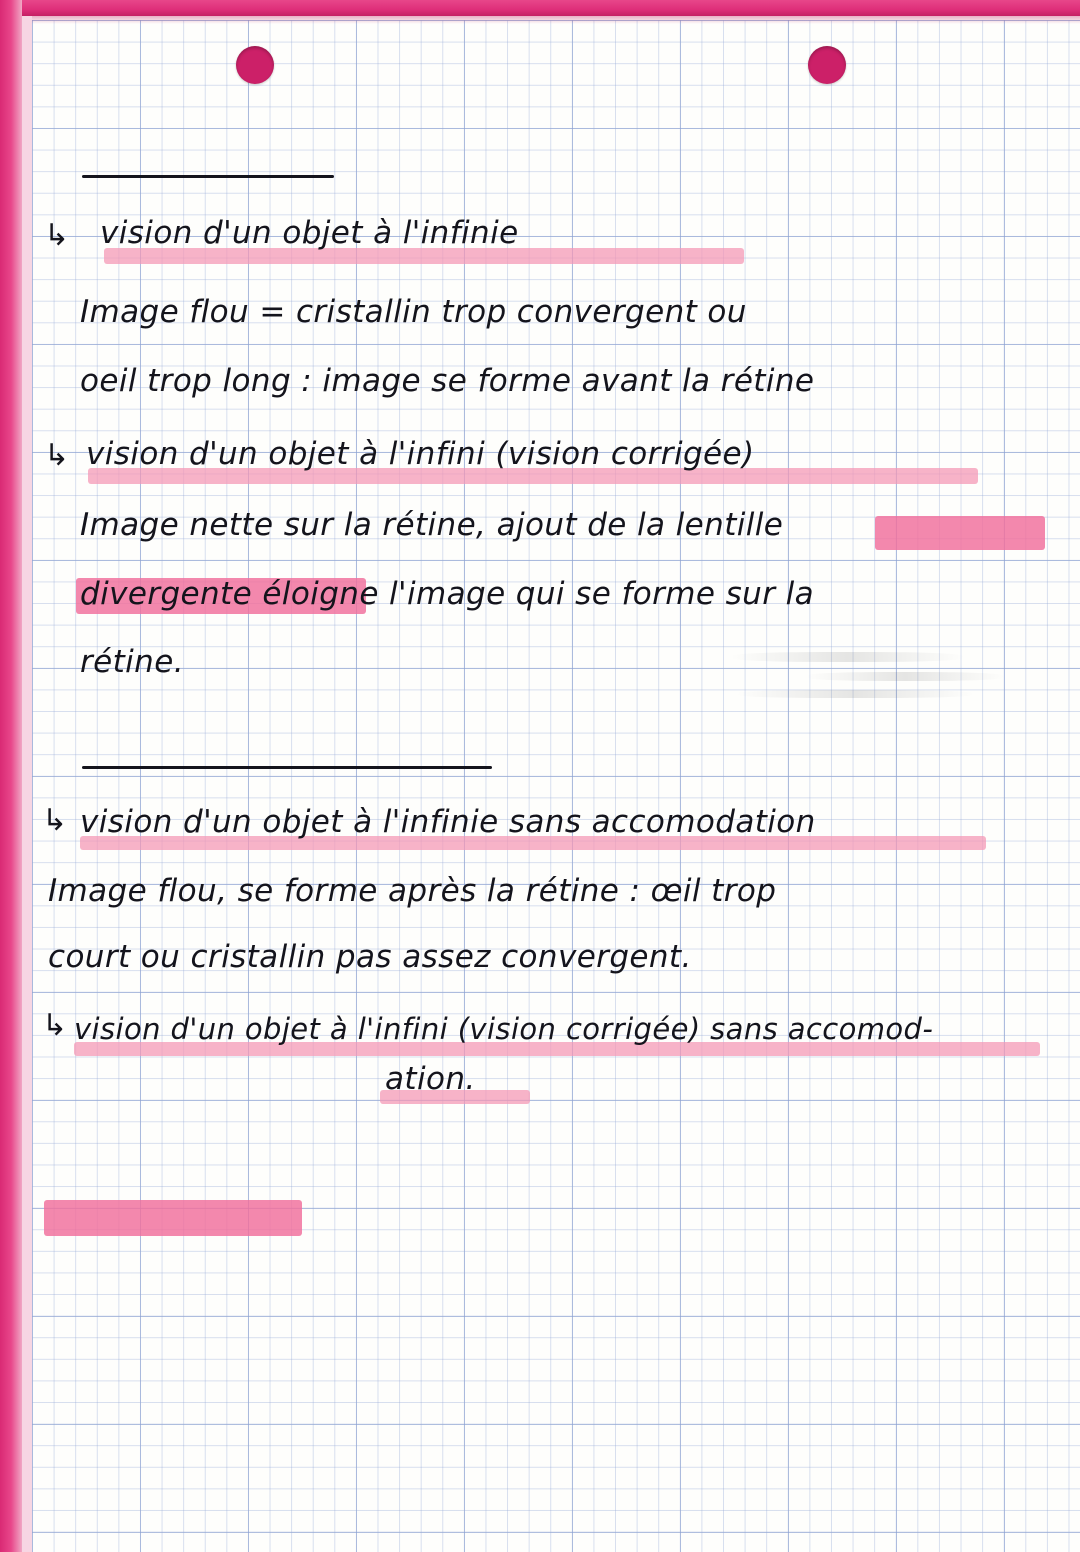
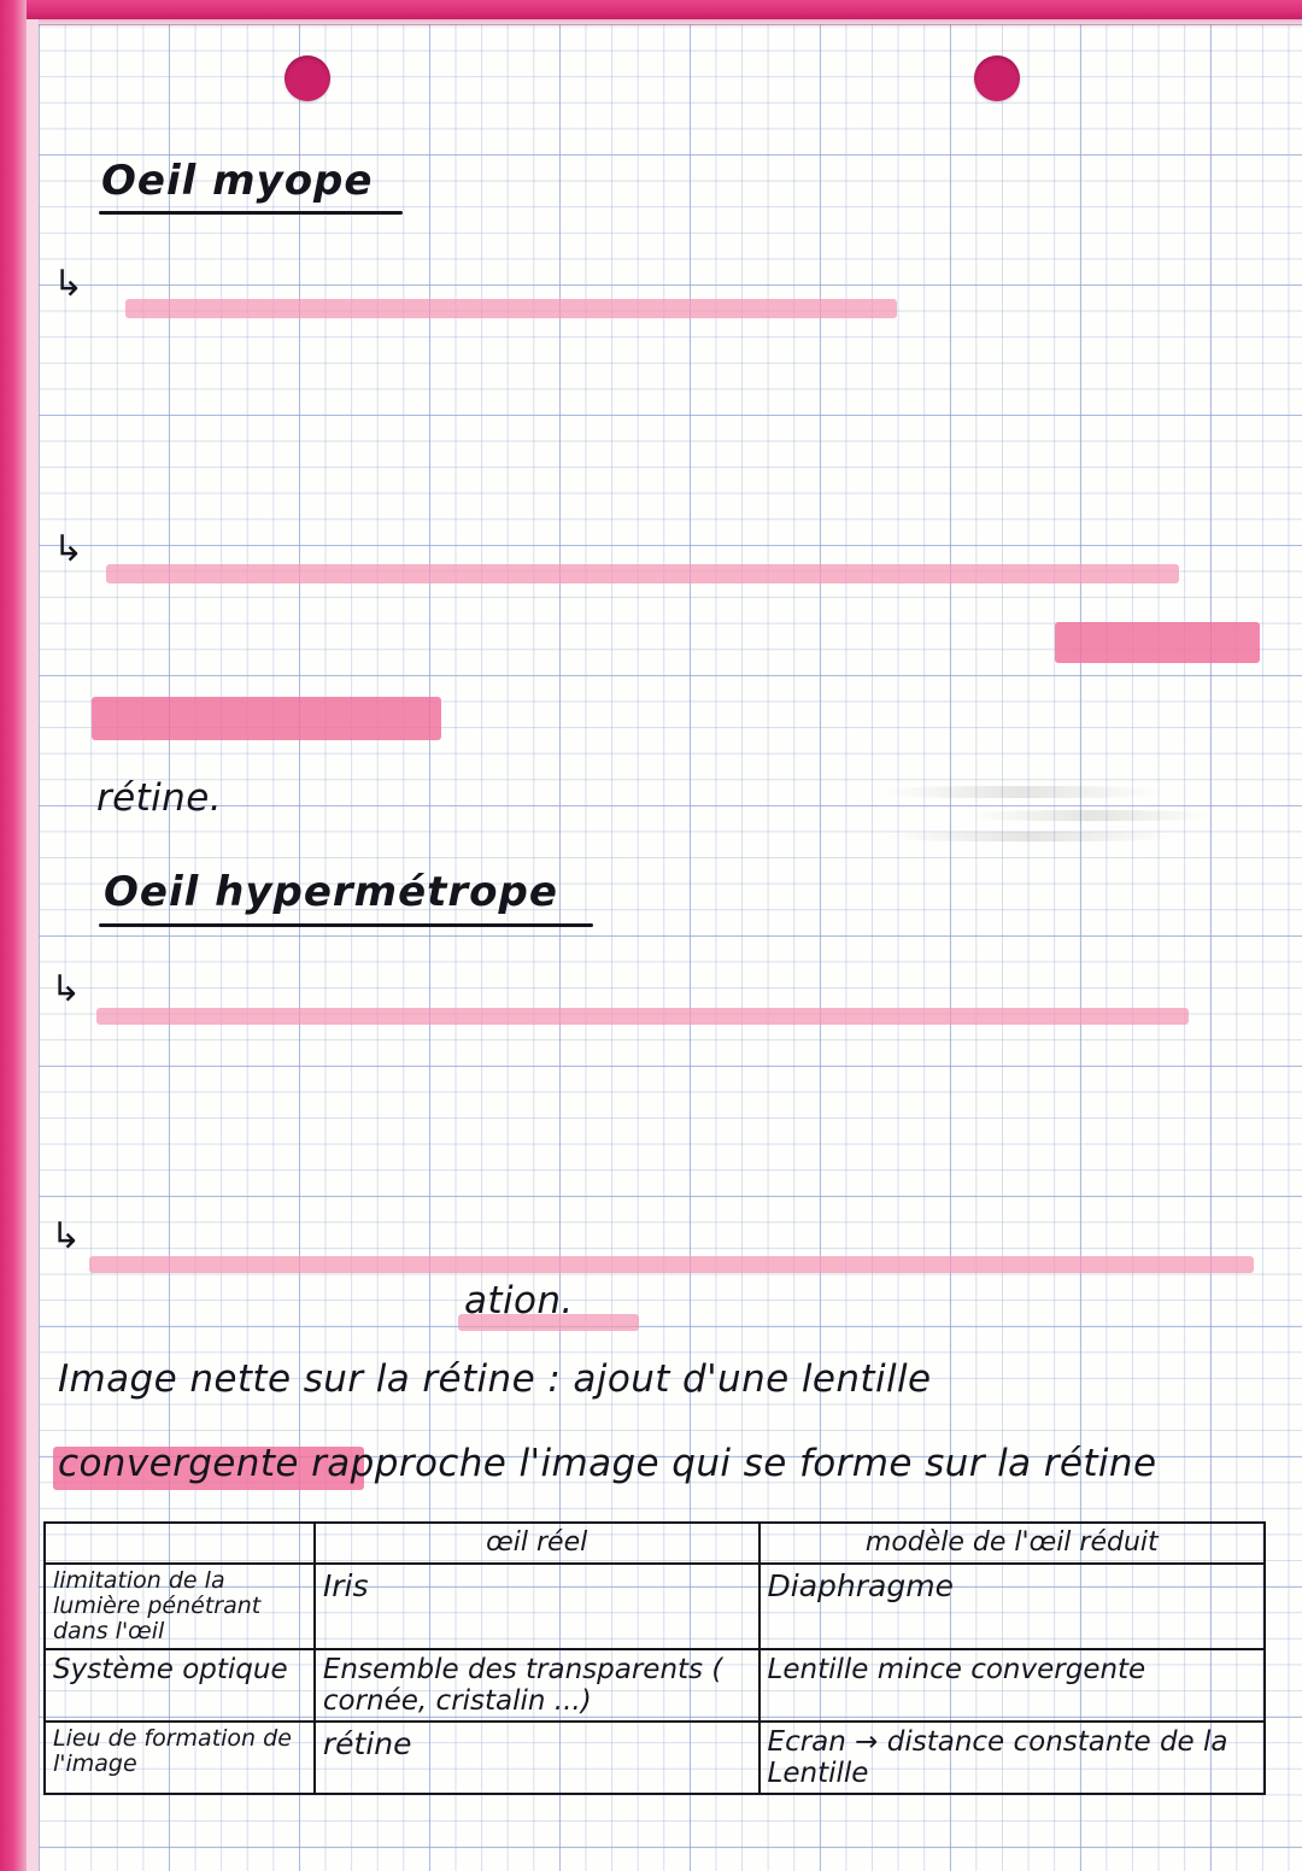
+ Oeil myope
  ↳
- vision d'un objet à l'infinie
- Image flou = cristallin trop convergent ou
- oeil trop long : image se forme avant la rétine
  ↳
- vision d'un objet à l'infini (vision corrigée)
- Image nette sur la rétine, ajout de la lentille
- divergente éloigne l'image qui se forme sur la
  rétine.
+ Oeil hypermétrope
  ↳
- vision d'un objet à l'infinie sans accomodation
- Image flou, se forme après la rétine : œil trop
- court ou cristallin pas assez convergent.
  ↳
- vision d'un objet à l'infini (vision corrigée) sans accomod-
  ation.
+ Image nette sur la rétine : ajout d'une lentille
+ convergente rapproche l'image qui se forme sur la rétine
+ 	œil réel	modèle de l'œil réduit
+ limitation de la lumière pénétrant dans l'œil	Iris	Diaphragme
+ Système optique	Ensemble des transparents ( cornée, cristalin ...)	Lentille mince convergente
+ Lieu de formation de l'image	rétine	Ecran → distance constante de la Lentille
